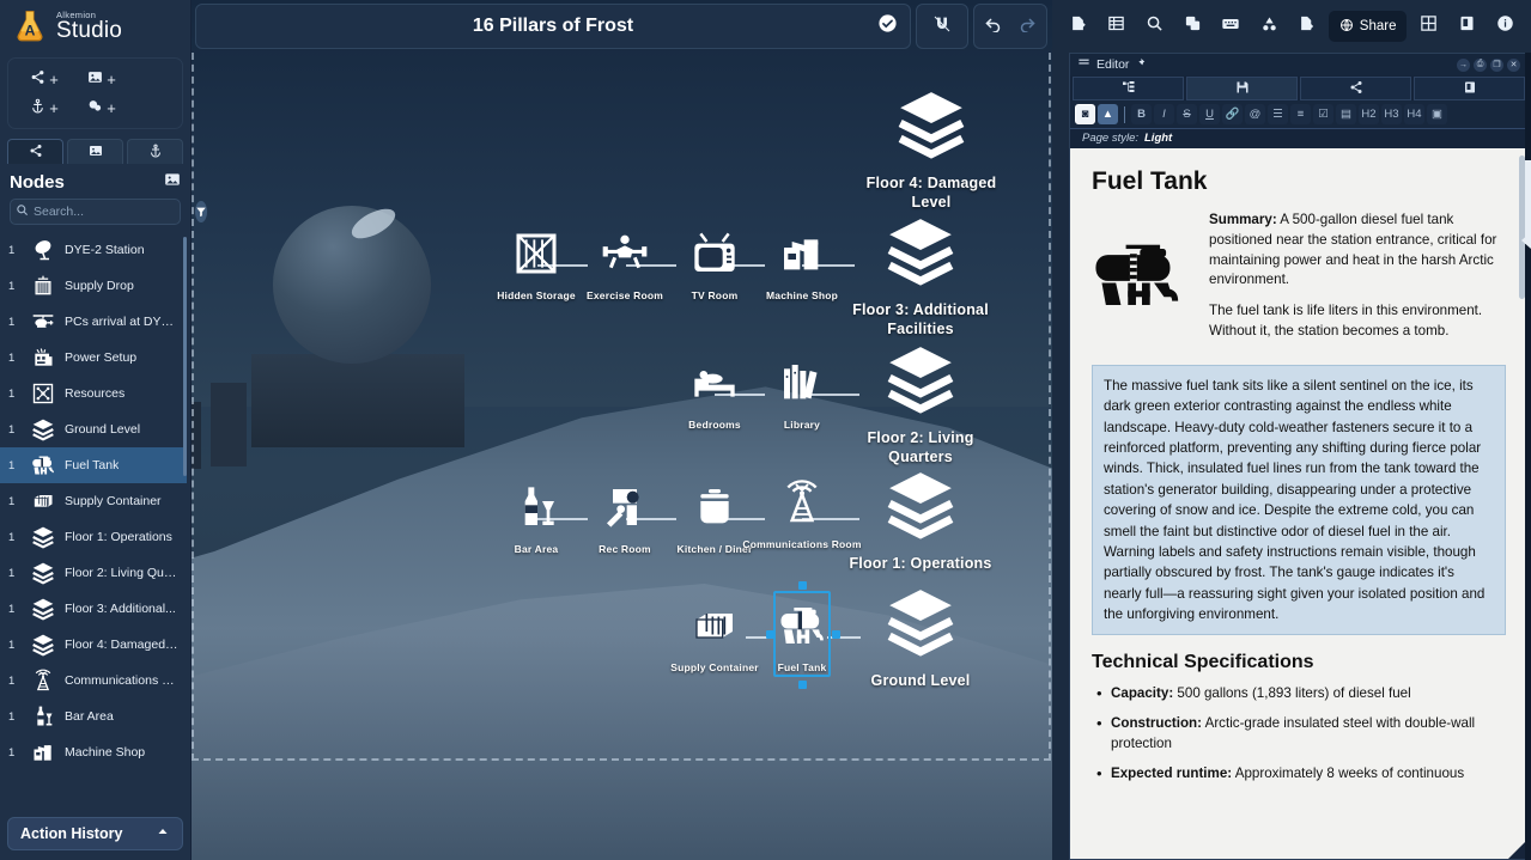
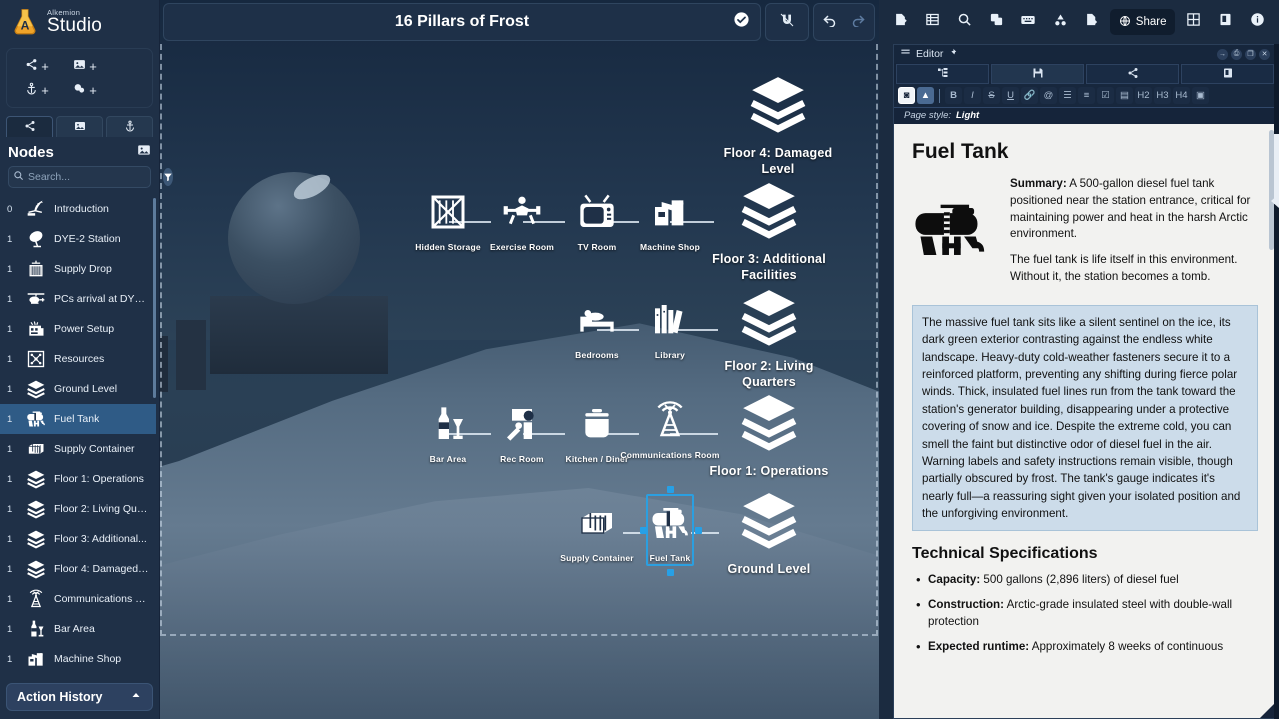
  Floor 4: Damaged Level
  Hidden Storage
  Exercise Room
  TV Room
  Machine Shop
  Floor 3: Additional Facilities
  Bedrooms
  Library
  Floor 2: Living Quarters
  Bar Area
  Rec Room
  Kitchen / Diner
  Communications Room
  Floor 1: Operations
  Supply Container
  Fuel Tank
  Ground Level
  16 Pillars of Frost
  A
  Alkemion
  Studio
  +
  +
  +
  +
  Nodes
  Search...
+ 0
+ Introduction
  1
  DYE-2 Station
  1
  Supply Drop
  1
  PCs arrival at DYE-2
  1
  Power Setup
  1
  Resources
  1
  Ground Level
  1
  Fuel Tank
  1
  Supply Container
  1
  Floor 1: Operations
  1
  Floor 2: Living Quart
  1
  Floor 3: Additional...
  1
  Floor 4: Damaged Le
  1
  Communications Ro
  1
  Bar Area
  1
  Machine Shop
  Action History
  Share
  Editor
  ◙
  ▲
  B
  I
  S
  U
  🔗
  @
  ☰
  ≡
  ☑
  ▤
  H2
  H3
  H4
  ▣
  Page style:
  Light
  Fuel Tank
  Summary: A 500-gallon diesel fuel tank positioned near the station entrance, critical for maintaining power and heat in the harsh Arctic environment.
- The fuel tank is life liters in this environment. Without it, the station becomes a tomb.
+ The fuel tank is life itself in this environment. Without it, the station becomes a tomb.
  The massive fuel tank sits like a silent sentinel on the ice, its dark green exterior contrasting against the endless white landscape. Heavy-duty cold-weather fasteners secure it to a reinforced platform, preventing any shifting during fierce polar winds. Thick, insulated fuel lines run from the tank toward the station's generator building, disappearing under a protective covering of snow and ice. Despite the extreme cold, you can smell the faint but distinctive odor of diesel fuel in the air. Warning labels and safety instructions remain visible, though partially obscured by frost. The tank's gauge indicates it's nearly full—a reassuring sight given your isolated position and the unforgiving environment.
  Technical Specifications
- Capacity: 500 gallons (1,893 liters) of diesel fuel
+ Capacity: 500 gallons (2,896 liters) of diesel fuel
  Construction: Arctic-grade insulated steel with double-wall protection
  Expected runtime: Approximately 8 weeks of continuous
